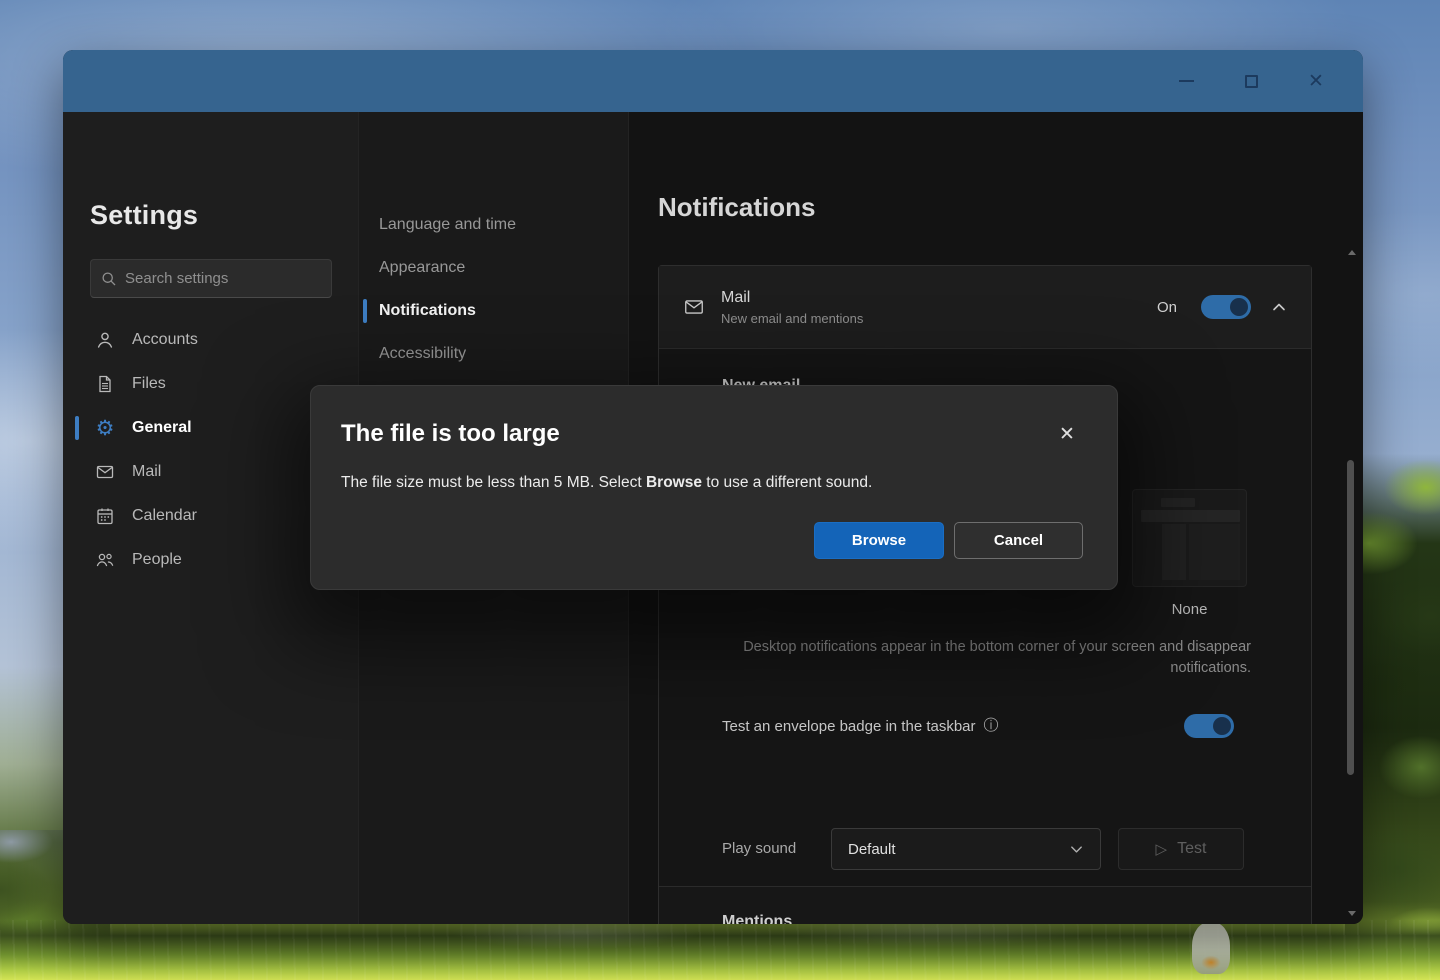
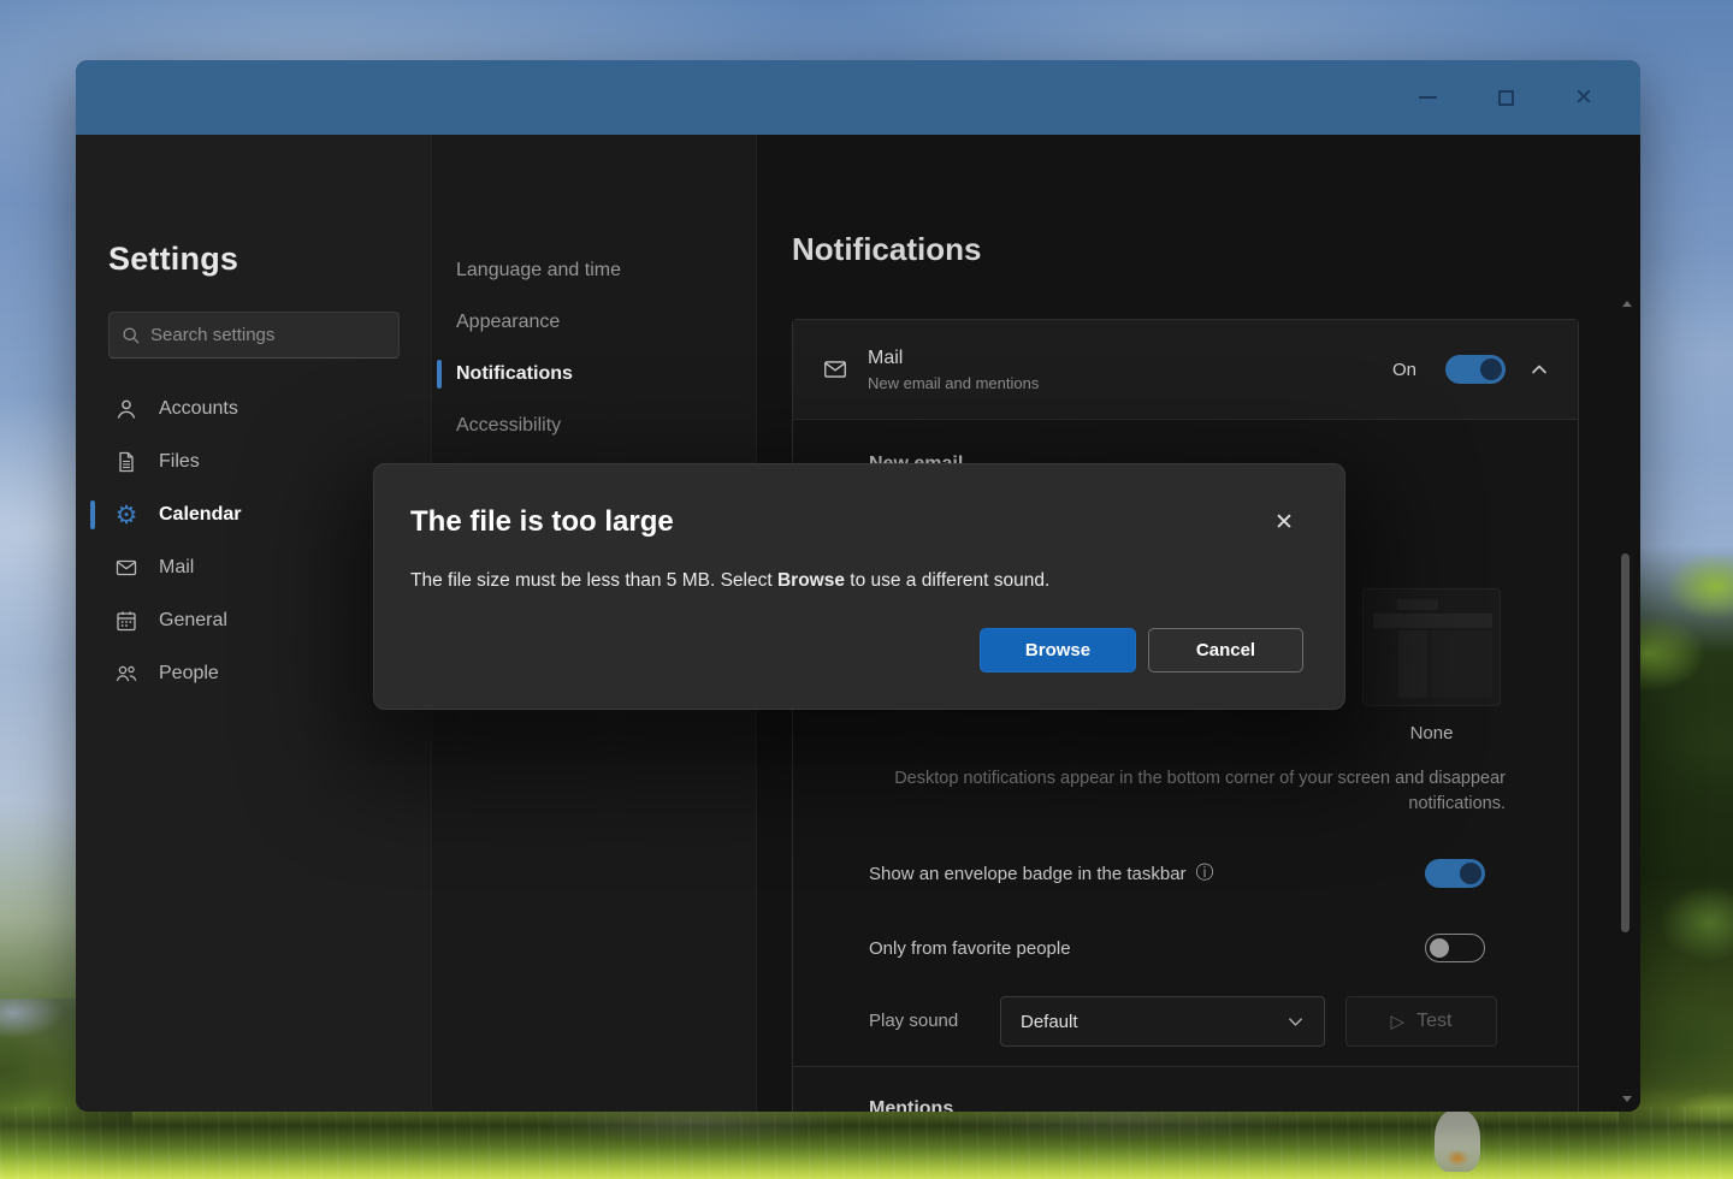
  ✕
  Settings
  Search settings
  Accounts
  Files
  ⚙
- General
+ Calendar
  Mail
- Calendar
+ General
  People
  Language and time
  Appearance
  Notifications
  Accessibility
  Notifications
  Mail
  New email and mentions
  On
  None
  Desktop notifications appear in the bottom corner of your screen and disappear notifications.
- Test an envelope badge in the taskbar
+ Show an envelope badge in the taskbar
  ⓘ
+ Only from favorite people
  Play sound
  Default
  ▷
  Test
  Mentions
  The file is too large
  ✕
  The file size must be less than 5 MB. Select Browse to use a different sound.
  Browse
  Cancel
